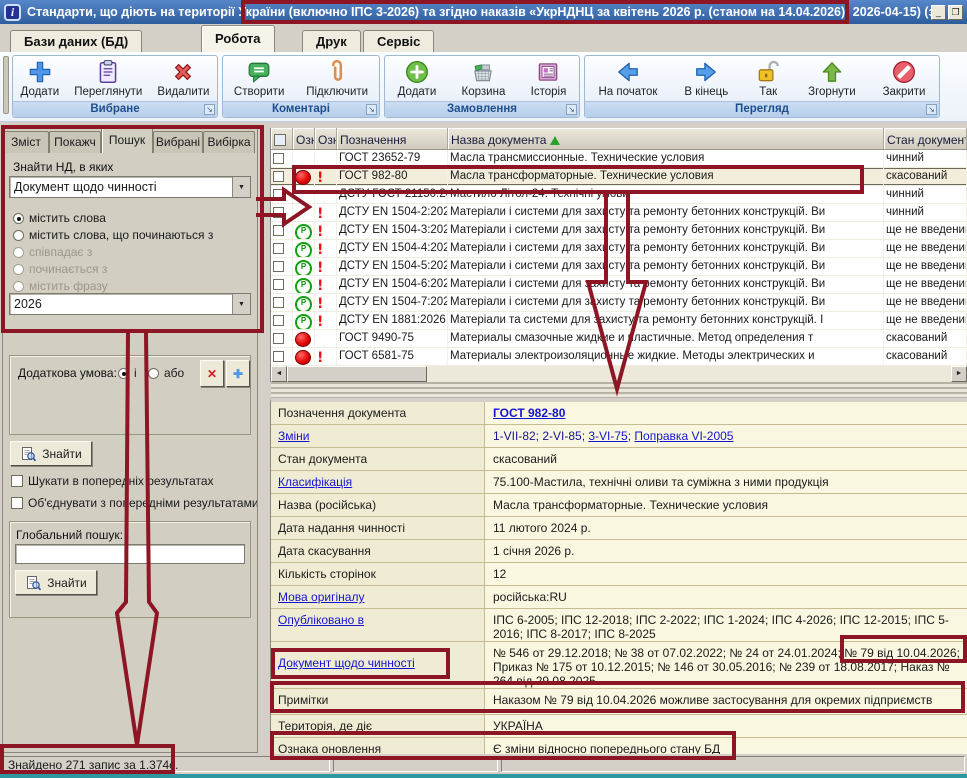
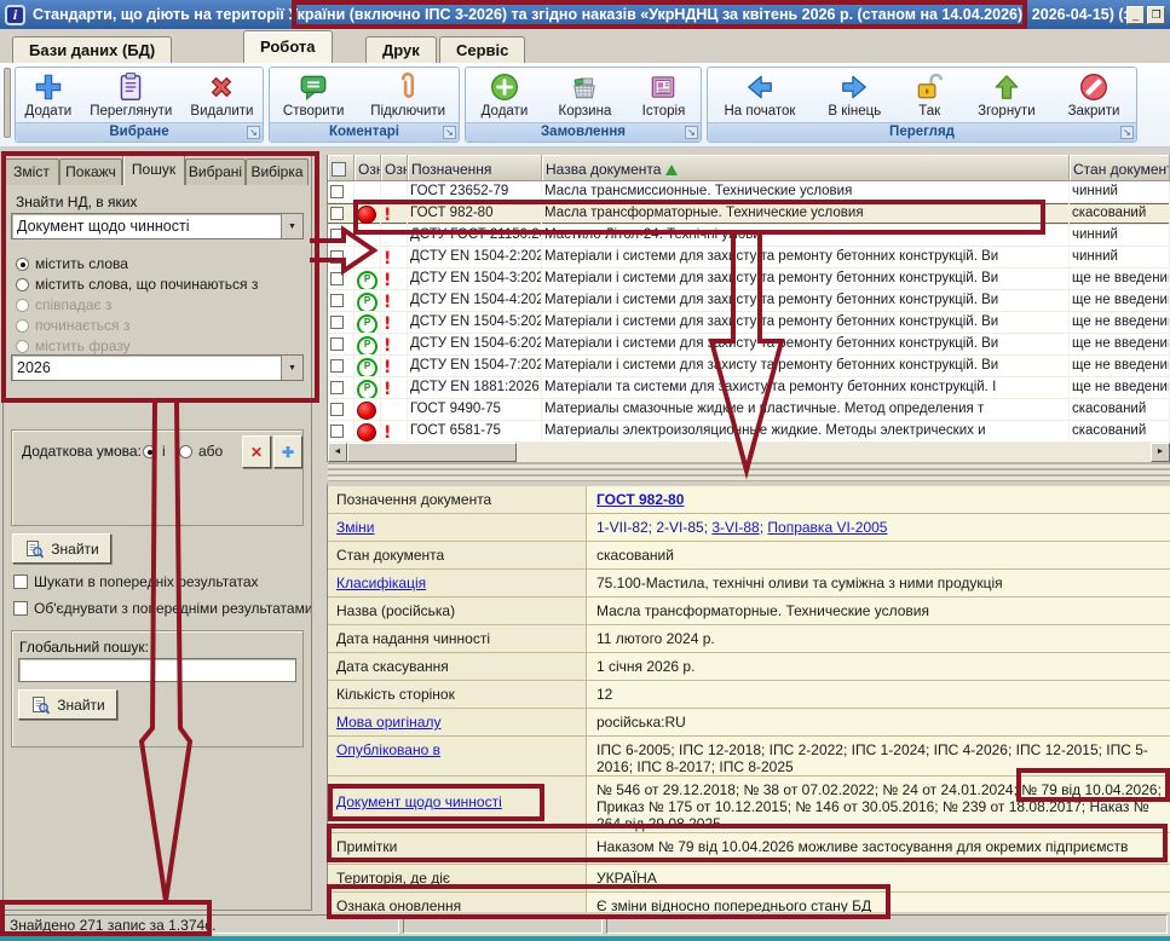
  i
  Стандарти, що діють на територіїкраїни (включно ІПС 3-2026) та згідно наказів «УкрНДНЦ за квітень 2026 р. (станом на 14.04.2026) 2026-04-15) (
  _
  ❐
  Бази даних (БД)
  Робота
  Друк
  Сервіс
  Додати
  Переглянути
  Видалити
  Вибране
  ↘
  Створити
  Підключити
  Коментарі
  ↘
  Додати
  Корзина
  Історія
  Замовлення
  ↘
  На початок
  В кінець
  Так
  Згорнути
  Закрити
  Перегляд
  ↘
  Зміст
  Покажч
  Пошук
  Вибрані
  Вибірка
  Знайти НД, в яких
  Документ щодо чинності
  містить слова
  містить слова, що починаються з
  співпадає з
  починається з
  містить фразу
  2026
  Додаткова умова:
  і
  або
  ✕
  ✚
  Знайти
  Шукати в попереніх результатах
  Об'єднувати з поередніми результатами
  Глобальний пошук:
  Знайти
  Озн
  Озн
  Позначення
  Назва документа
  Стан докумен
  ГОСТ 23652-79
  Масла трансмиссионные. Технические условия
  чинний
  ГОСТ 982-80
  Масла трансформаторные. Технические условия
  скасований
  чинний
  ДСТУ EN 1504-2:202
  Матеріали і системи для захсту та ремонту бетонних конструкцій. Ви
  чинний
  ДСТУ EN 1504-3:202
  Матеріали і системи для захсту та ремонту бетонних конструкцій. Ви
  ще не введени
  ДСТУ EN 1504-4:202
  Матеріали і системи для захсту та ремонту бетонних конструкцій. Ви
  ще не введени
  ДСТУ EN 1504-5:202
  Матеріали і системи для захсту та ремонту бетонних конструкцій. Ви
  ще не введени
  ДСТУ EN 1504-6:202
  Матеріали і системи длястуемонту бетонних конструкцій. Ви
  ще не введени
  ДСТУ EN 1504-7:202
  Матеріали і системи для зхисту та ремонту бетонних конструкцій. Ви
  ще не введени
  ДСТУ EN 1881:2026
  Матеріали та системи дляахисту та ремонту бетонних конструкцій. І
  ще не введени
  ГОСТ 9490-75
  Материалы смазочные жидкие иластичные. Метод определения т
  скасований
  ГОСТ 6581-75
  Материалы электроизоляционые жидкие. Методы электрических и
  скасований
  Позначення документа
  ГОСТ 982-80
  Зміни
- 1-VII-82; 2-VI-85; 3-VI-75; Поправка VI-2005
+ 1-VII-82; 2-VI-85; 3-VI-88; Поправка VI-2005
  Стан документа
  скасований
  Класифікація
  75.100-Мастила, технічні оливи та суміжна з ними продукція
  Назва (російська)
  Масла трансформаторные. Технические условия
  Дата надання чинності
  11 лютого 2024 р.
  Дата скасування
  1 січня 2026 р.
  Кількість сторінок
  12
  Мова оригіналу
  російська:RU
  Опубліковано в
  ІПС 6-2005; ІПС 12-2018; ІПС 2-2022; ІПС 1-2024; ІПС 4-2026; ІПС 12-2015; ІПС 5-2016; ІПС 8-2017; ІПС 8-2025
  Документ щодо чинності
  № 546 от 29.12.2018; № 38 от 07.02.2022; № 24 от 24.01.2024; № 79 від 10.04.2026; Приказ № 175 от 10.12.2015; № 146 от 30.05.2016; № 239 от 18.08.2017; Наказ №
  Примітки
  Наказом № 79 від 10.04.2026 можливе застосування для окремих підприємств
  Територія, де діє
  УКРАЇНА
  Ознака оновлення
  Є зміни відносно попереднього стану БД
  Знайдено 271 запис за 1.374.
